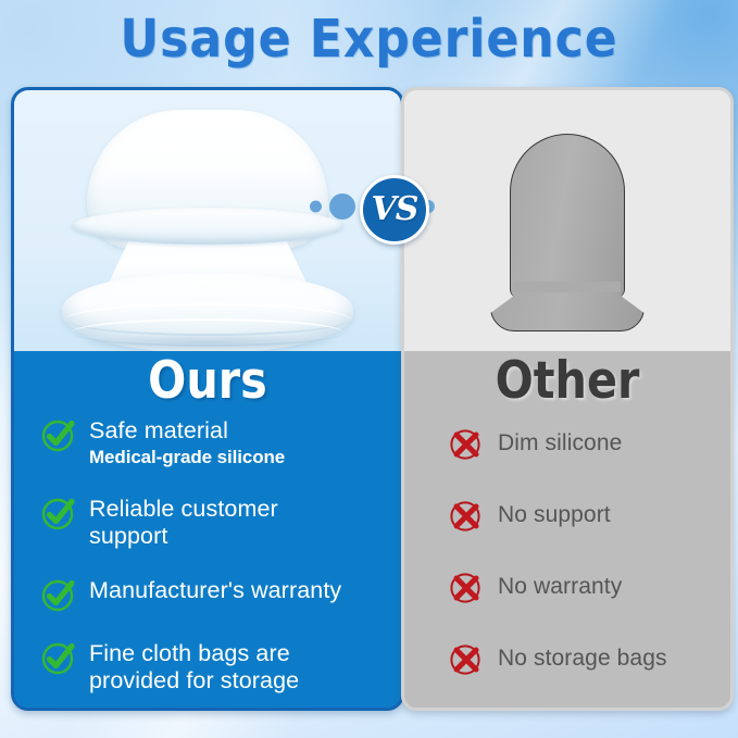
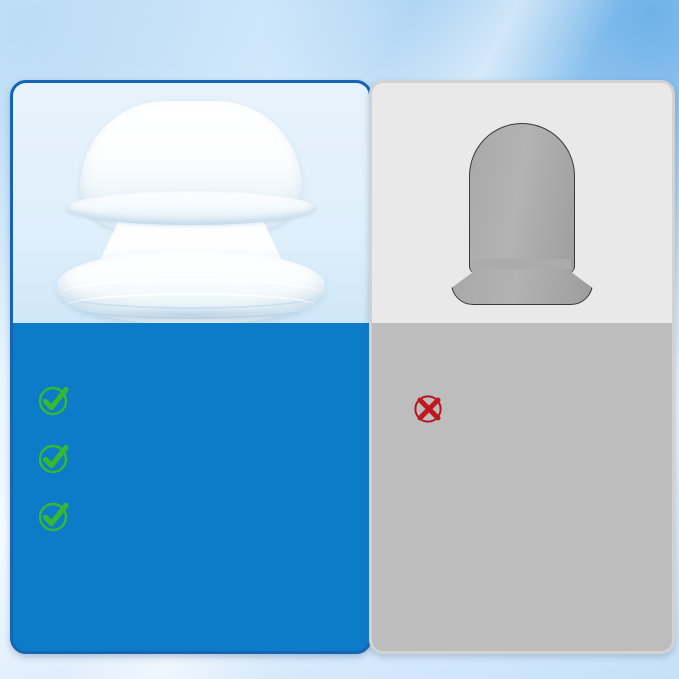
- Usage Experience
- Ours
- Safe material
- Medical-grade silicone
- Reliable customer support
- Manufacturer's warranty
- Fine cloth bags are provided for storage
- Other
- Dim silicone
- No support
- No warranty
- No storage bags
- VS
